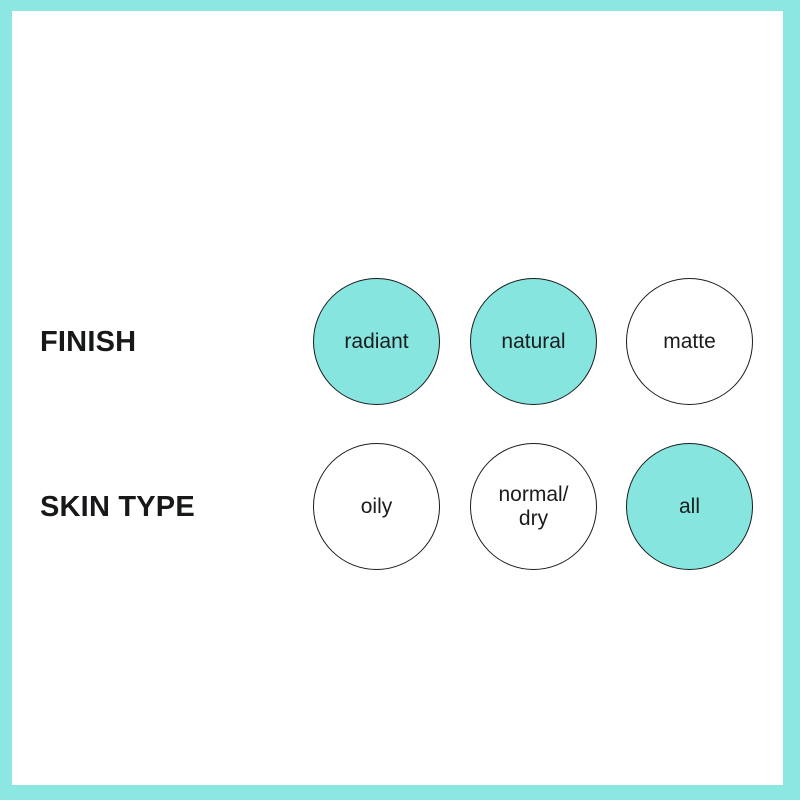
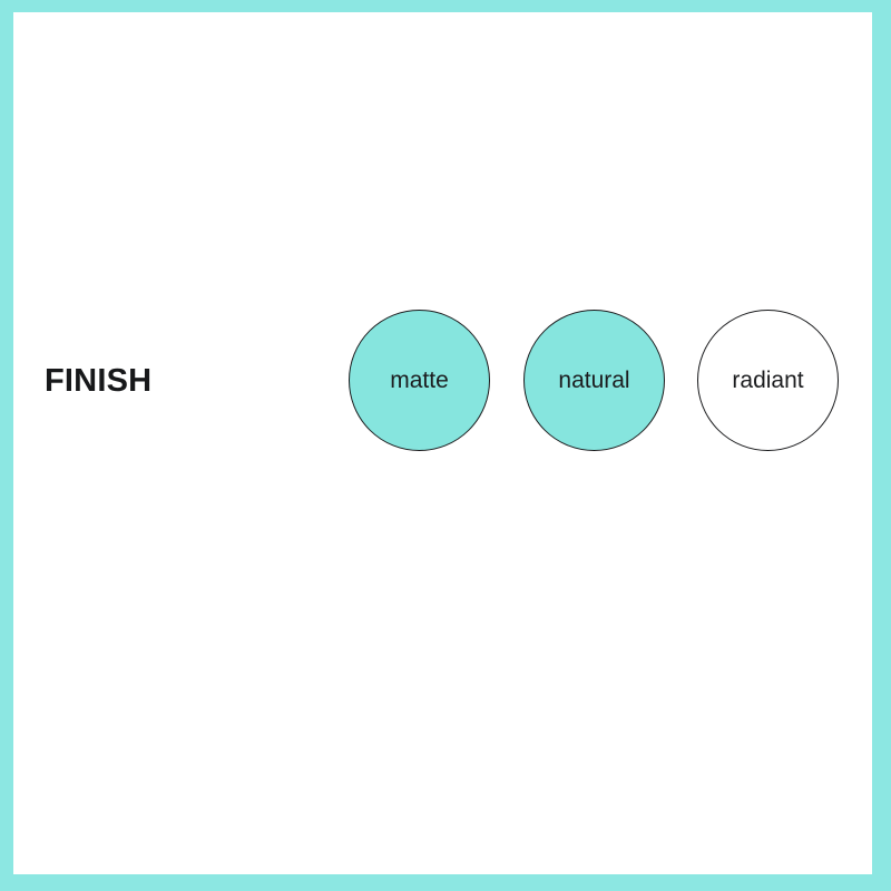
  FINISH
- radiant
+ matte
  natural
- matte
+ radiant
- SKIN TYPE
- oily
- normal/
- dry
- all
